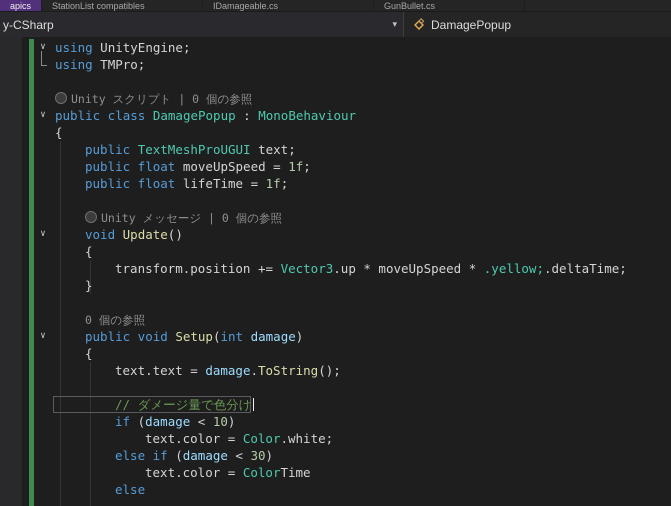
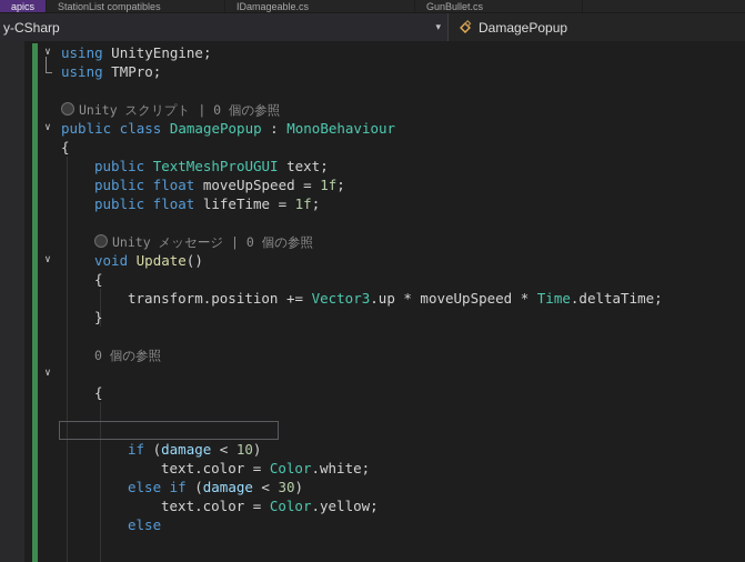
  apics
  StationList compatibles
  IDamageable.cs
  GunBullet.cs
  y-CSharp
  ▾
  DamagePopup
  ∨
  using UnityEngine;
  using TMPro;
  Unity スクリプト | 0 個の参照
  ∨
  public class DamagePopup : MonoBehaviour
  {
  public TextMeshProUGUI text;
  public float moveUpSpeed = 1f;
  public float lifeTime = 1f;
  Unity メッセージ | 0 個の参照
  ∨
  void Update()
  {
- transform.position += Vector3.up * moveUpSpeed * .yellow;.deltaTime;
+ transform.position += Vector3.up * moveUpSpeed * Time.deltaTime;
  }
  0 個の参照
  ∨
- public void Setup(int damage)
  {
- text.text = damage.ToString();
- // ダメージ量で色分け
  if (damage < 10)
  text.color = Color.white;
  else if (damage < 30)
- text.color = ColorTime
+ text.color = Color.yellow;
  else
